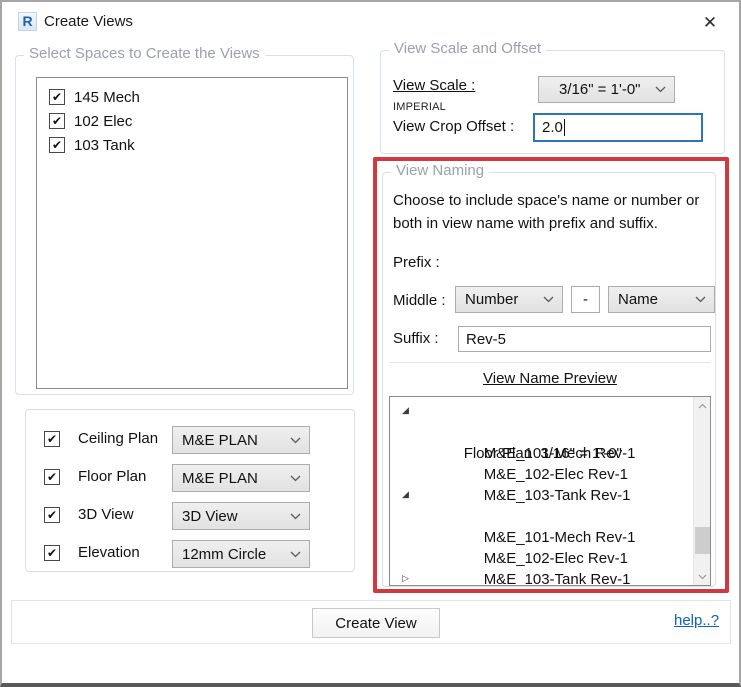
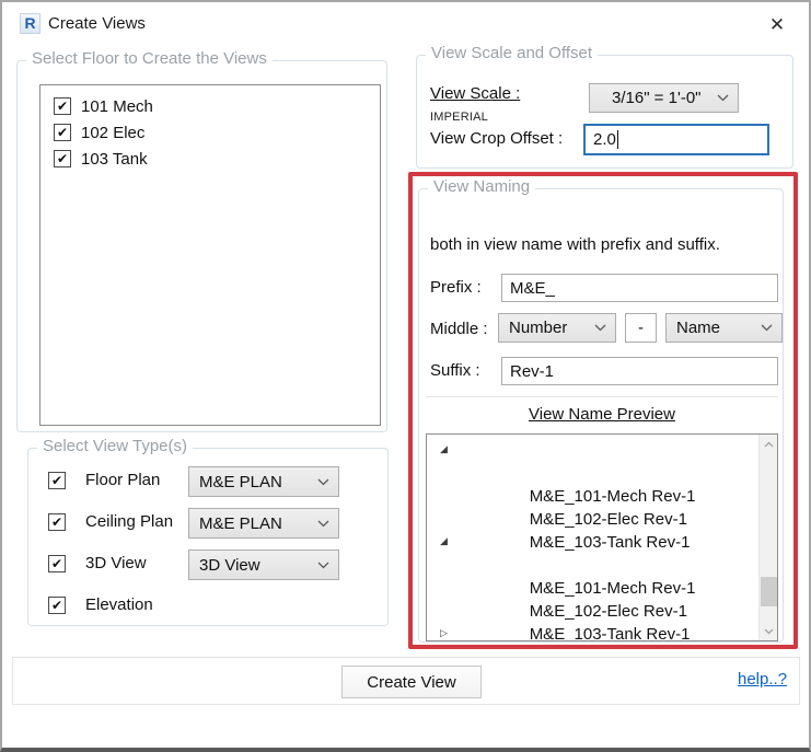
  R
  Create Views
  ✕
- Select Spaces to Create the Views
+ Select Floor to Create the Views
  ✔
- 145 Mech
+ 101 Mech
  ✔
  102 Elec
  ✔
  103 Tank
+ Select View Type(s)
  ✔
- Ceiling Plan
+ Floor Plan
  M&E PLAN
  ✔
- Floor Plan
+ Ceiling Plan
  M&E PLAN
  ✔
  3D View
  3D View
  ✔
  Elevation
- 12mm Circle
  View Scale and Offset
  View Scale :
  IMPERIAL
  3/16" = 1'-0"
  View Crop Offset :
  2.0
  View Naming
- Choose to include space's name or number or
  both in view name with prefix and suffix.
  Prefix :
+ M&E_
  Middle :
  Number
  -
  Name
  Suffix :
- Rev-5
+ Rev-1
  View Name Preview
  ◢
- Floor Plan 3/16" = 1'-0"
  M&E_101-Mech Rev-1
  M&E_102-Elec Rev-1
  M&E_103-Tank Rev-1
  ◢
  M&E_101-Mech Rev-1
  M&E_102-Elec Rev-1
  M&E_103-Tank Rev-1
  ▷
  Create View
  help..?
